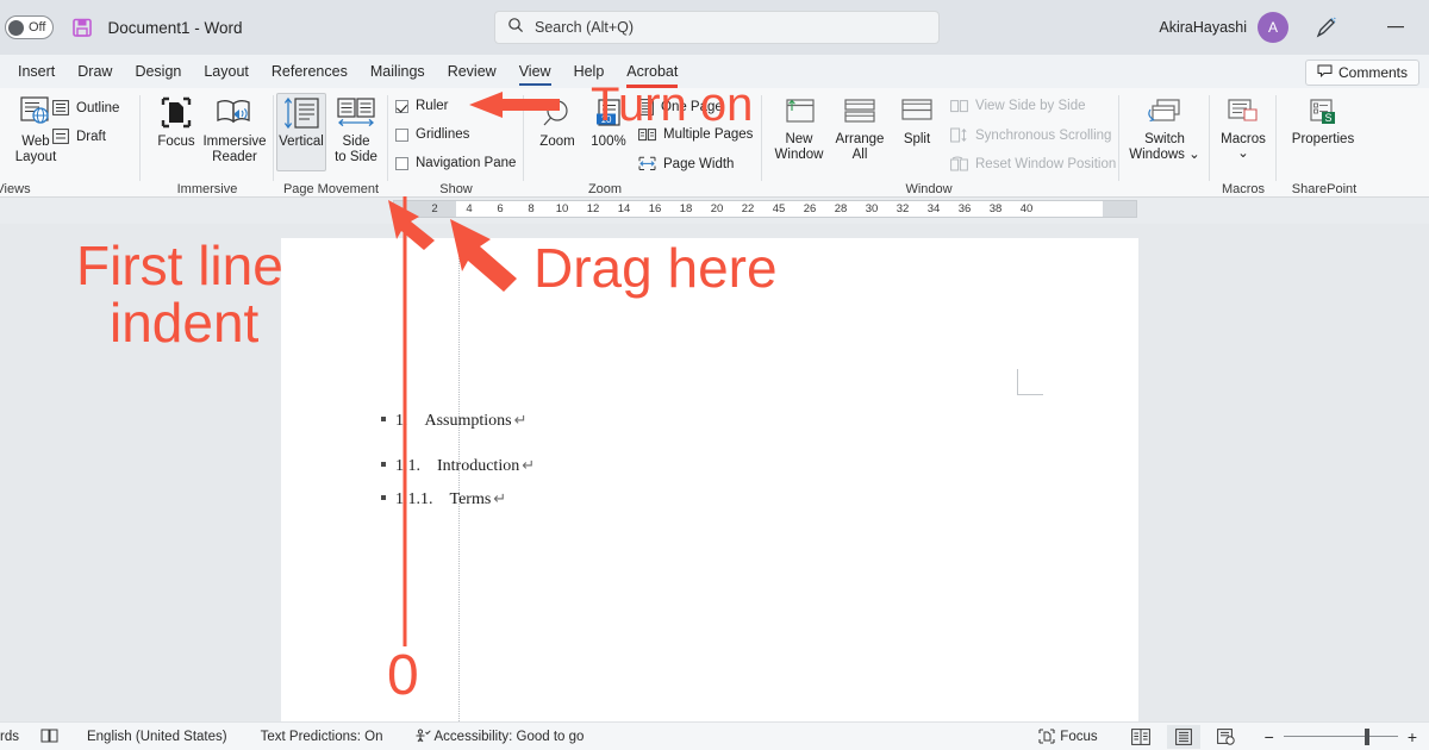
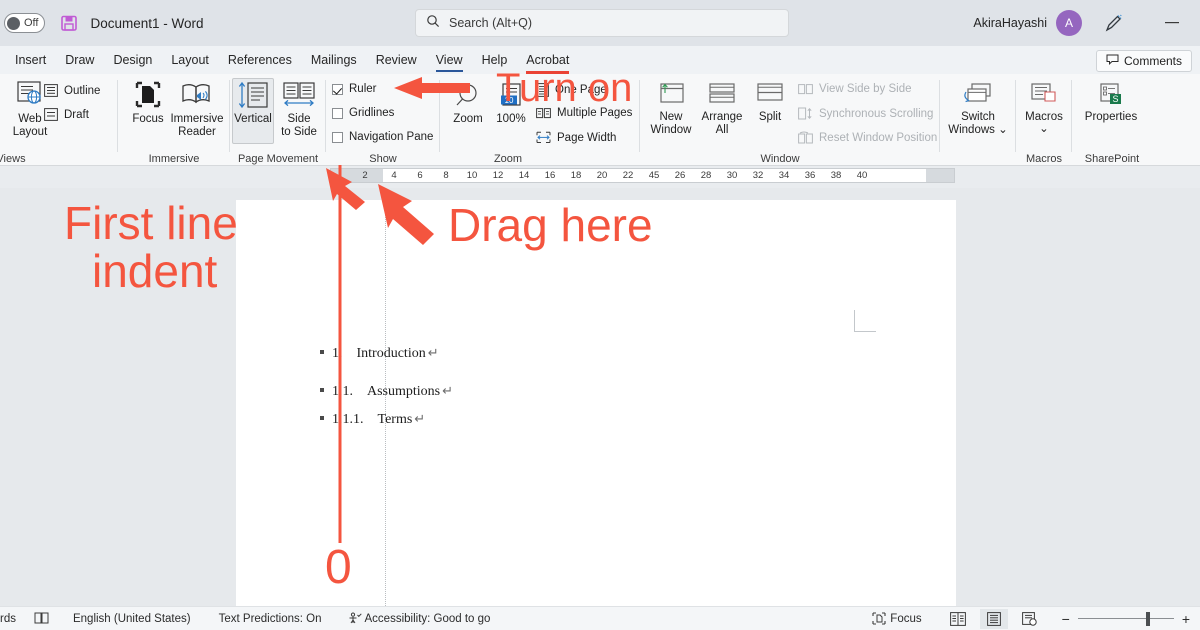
  Off
  Document1 - Word
  Search (Alt+Q)
  AkiraHayashi
  A
  Insert
  Draw
  Design
  Layout
  References
  Mailings
  Review
  View
  Help
  Acrobat
  Comments
  Web
  Layout
  Outline
  Draft
  iews
  Focus
  Immersive
  Reader
  Immersive
  Vertical
  Side
  to Side
  Page Movement
  Ruler
  Gridlines
  Navigation Pane
  Show
  Zoom
  10
  100%
  One Page
  Multiple Pages
  Page Width
  Zoom
  New
  Window
  Arrange
  All
  Split
  View Side by Side
  Synchronous Scrolling
  Reset Window Position
  Window
  Switch
  Windows ⌄
  Macros
  ⌄
  Macros
  S
  Properties
  SharePoint
  2
  4
  6
  8
  10
  12
  14
  16
  18
  20
  22
  45
  26
  28
  30
  32
  34
  36
  38
  40
- Assumptions
+ Introduction
  ↵
  11.
- Introduction
+ Assumptions
  ↵
  11.1.
  Terms
  ↵
  rds
  English (United States)
  Text Predictions: On
  Accessibility: Good to go
  Focus
  −
  +
  Turn on
  First line
  indent
  Drag here
  0
